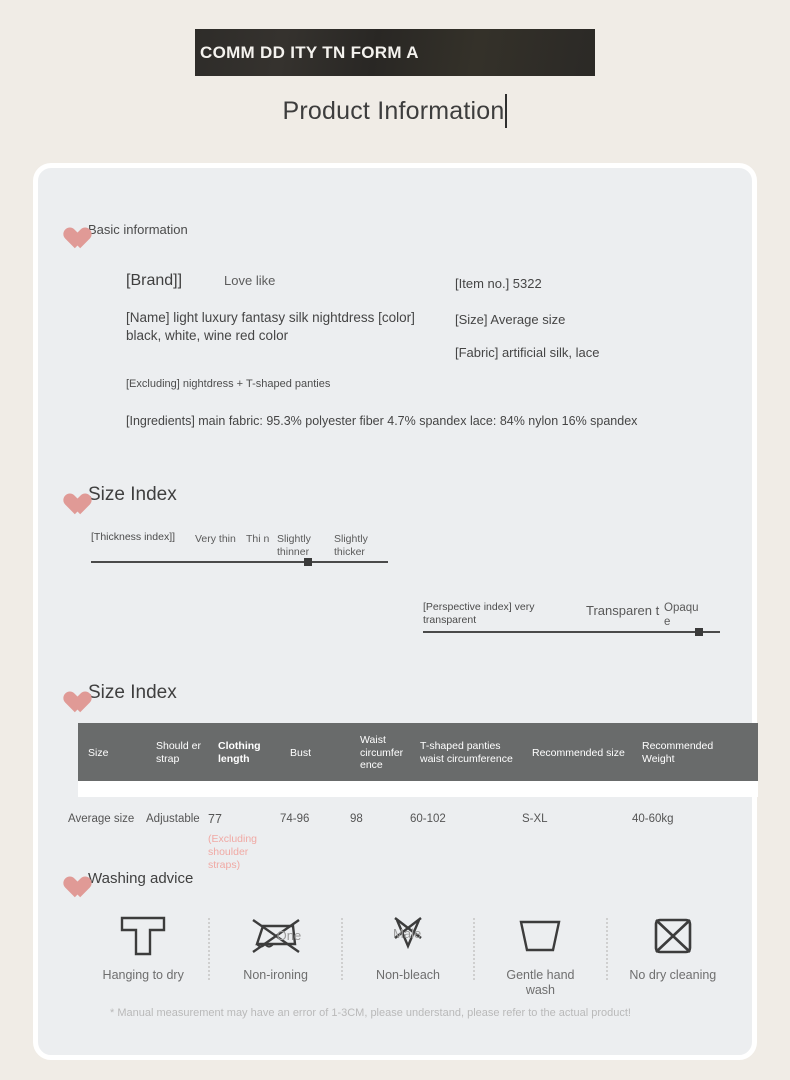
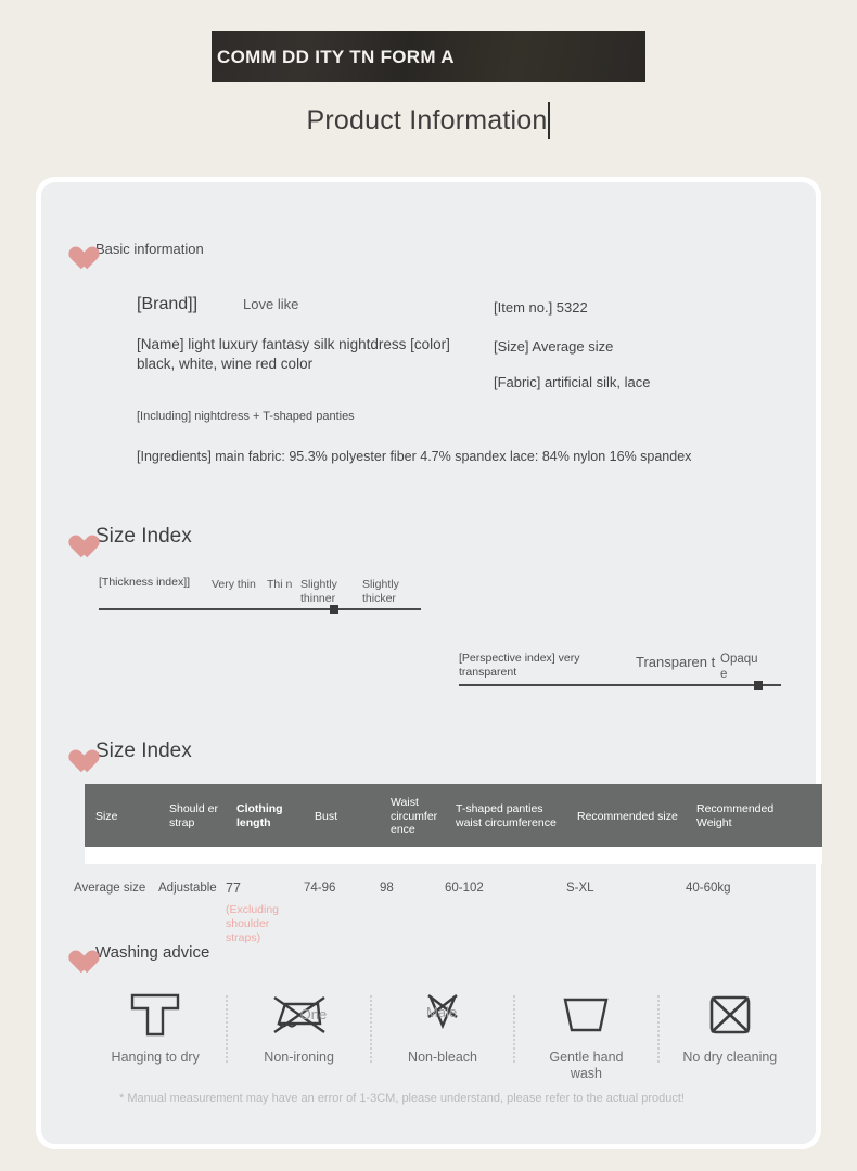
  COMM DD ITY TN FORM A
  Product Information
  Basic information
  [Brand]]
  Love like
  [Name] light luxury fantasy silk nightdress [color] black, white, wine red color
- [Excluding] nightdress + T-shaped panties
+ [Including] nightdress + T-shaped panties
  [Ingredients] main fabric: 95.3% polyester fiber 4.7% spandex lace: 84% nylon 16% spandex
  [Item no.] 5322
  [Size] Average size
  [Fabric] artificial silk, lace
  Size Index
  [Thickness index]]
  Very thin
  Thi n
  Slightly thinner
  Slightly thicker
  [Perspective index] very transparent
  Transparen t
  Opaqu e
  Size Index
  Washing advice
  Size
  Should er strap
  Clothing length
  Bust
  Waist circumfer ence
  T-shaped panties waist circumference
  Recommended size
  Recommended Weight
  Average size
  Adjustable
  77
  (Excluding shoulder straps)
  74-96
  98
  60-102
  S-XL
  40-60kg
  Hanging to dry
  One
  Non-ironing
  Male
  Non-bleach
  Gentle hand wash
  No dry cleaning
  * Manual measurement may have an error of 1-3CM, please understand, please refer to the actual product!
